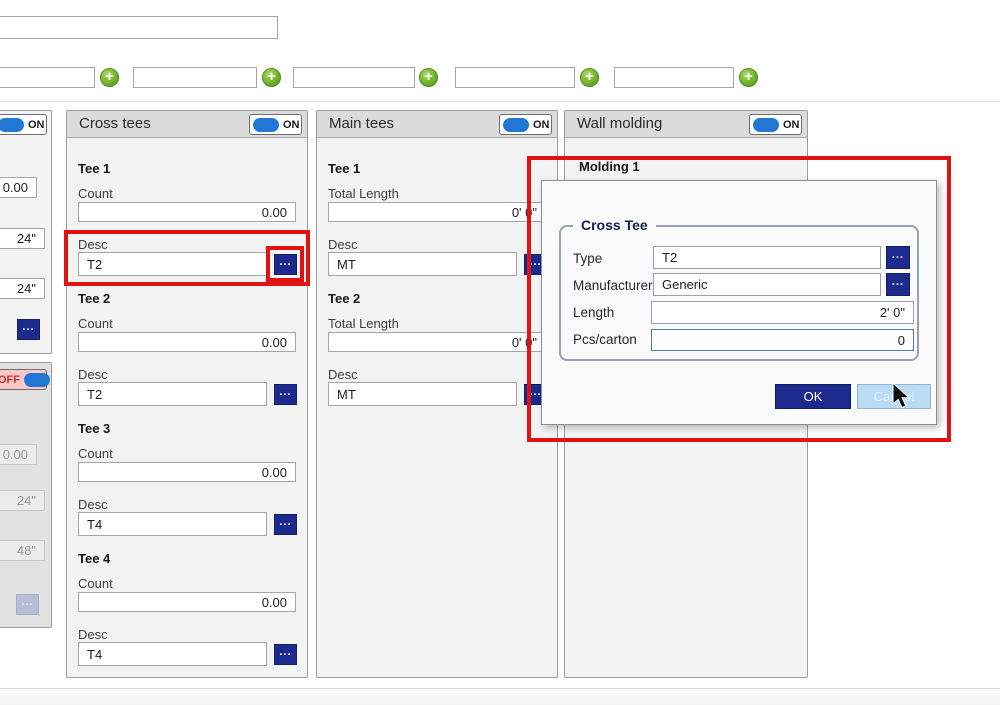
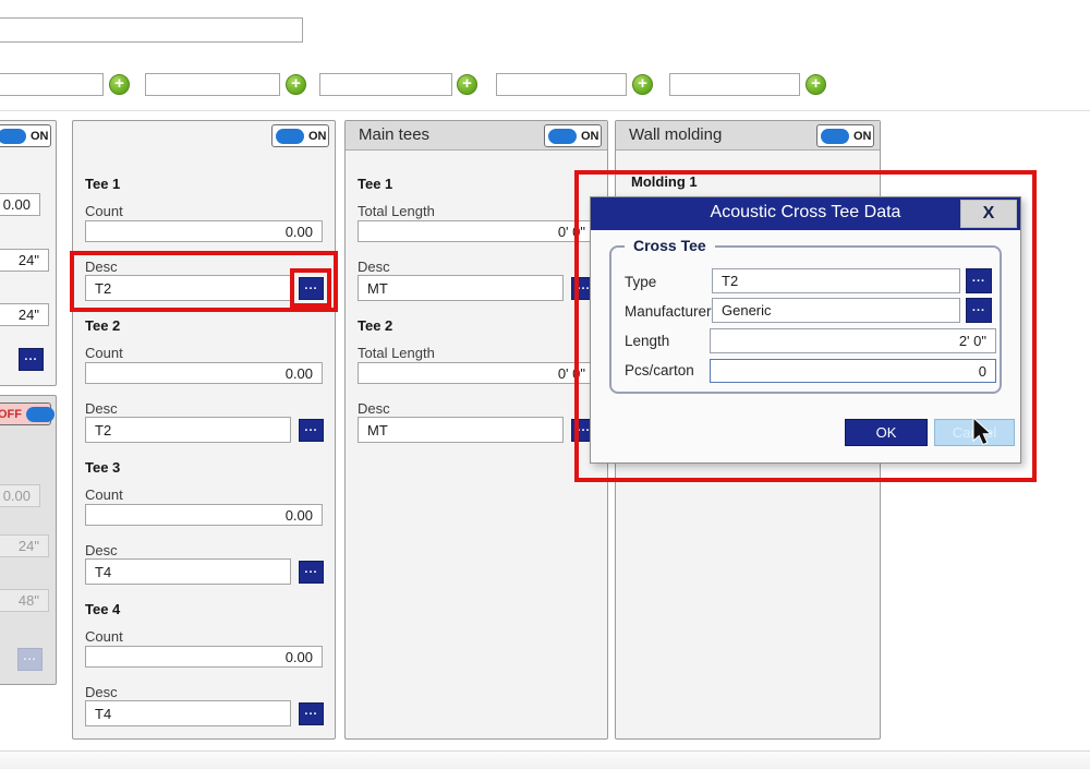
  +
  +
  +
  +
  +
  ON
  0.00
  24"
  24"
  ...
  OFF
  0.00
  24"
  48"
  ...
- Cross tees
  ON
  Tee 1
  Count
  0.00
  Desc
  T2
  ...
  Tee 2
  Count
  0.00
  Desc
  T2
  ...
  Tee 3
  Count
  0.00
  Desc
  T4
  ...
  Tee 4
  Count
  0.00
  Desc
  T4
  ...
  Main tees
  ON
  Tee 1
  Total Length
  0' 0"
  Desc
  MT
  ...
  Tee 2
  Total Length
  0' 0"
  Desc
  MT
  ...
  Wall molding
  ON
  Molding 1
+ Acoustic Cross Tee Data
+ X
  Cross Tee
  Type
  T2
  ...
  Manufacturer
  Generic
  ...
  Length
  2' 0"
  Pcs/carton
  0
  OK
